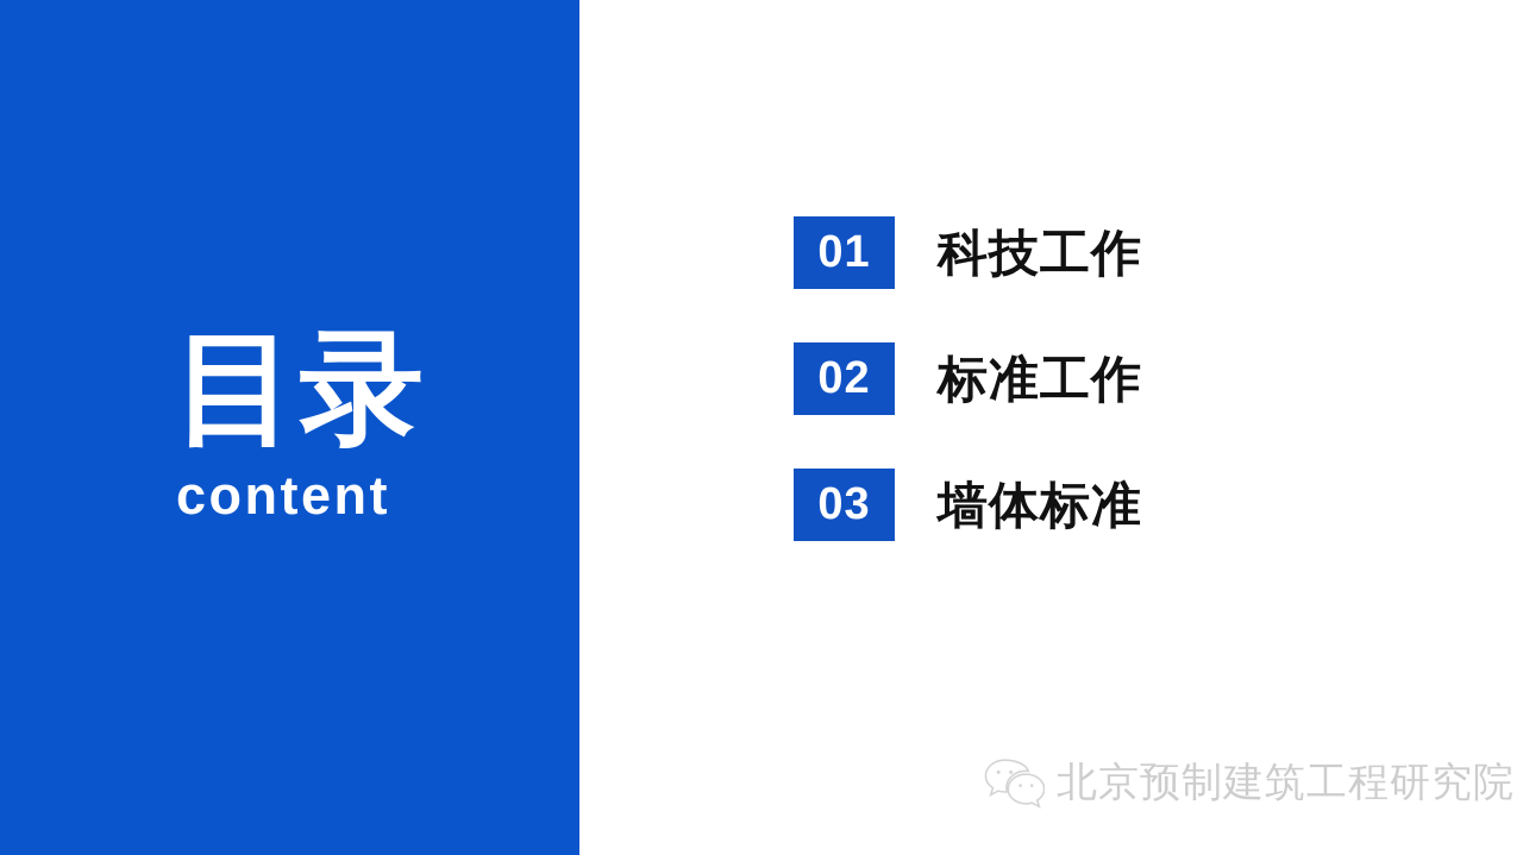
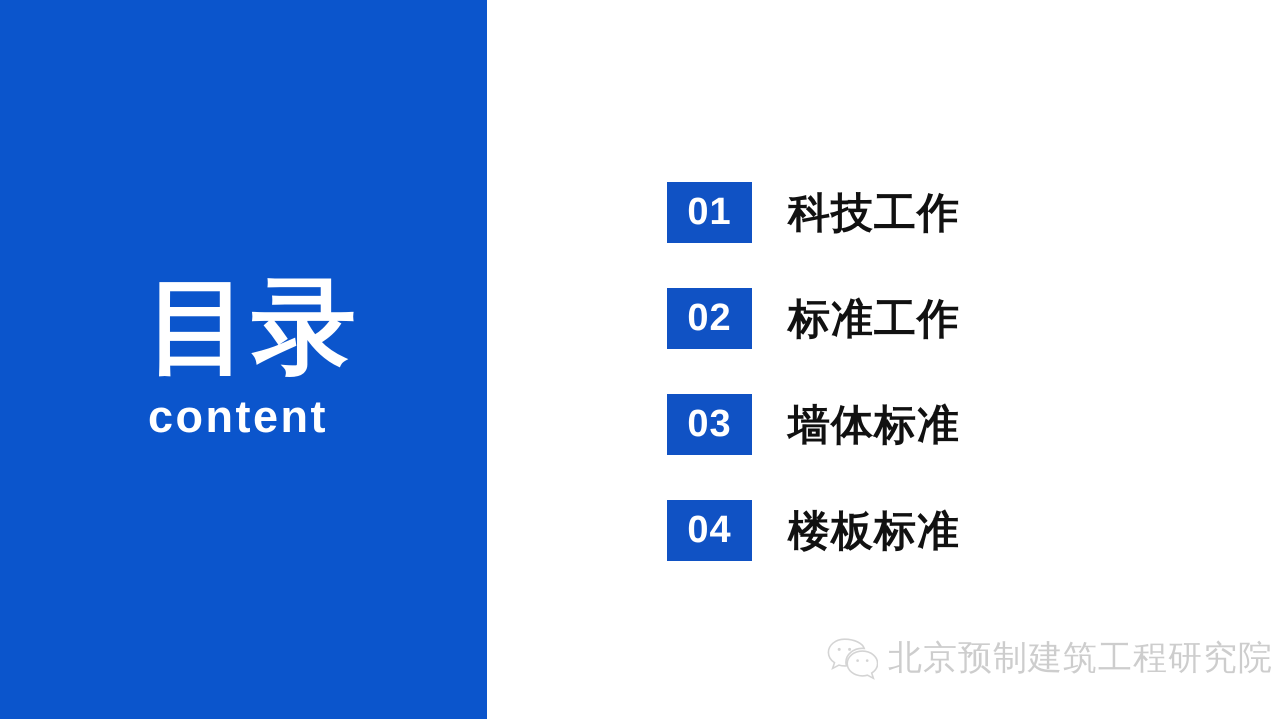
  目录
  content
  01
  科技工作
  02
  标准工作
  03
  墙体标准
+ 04
+ 楼板标准
  北京预制建筑工程研究院
